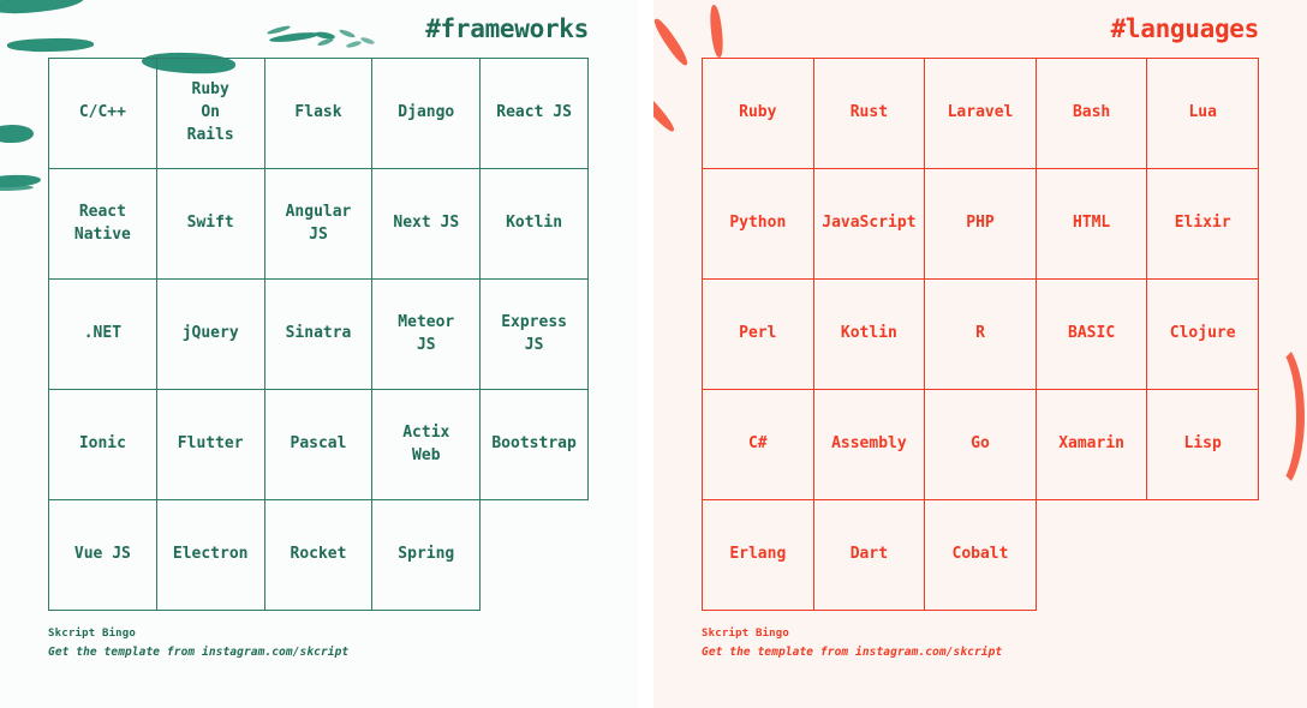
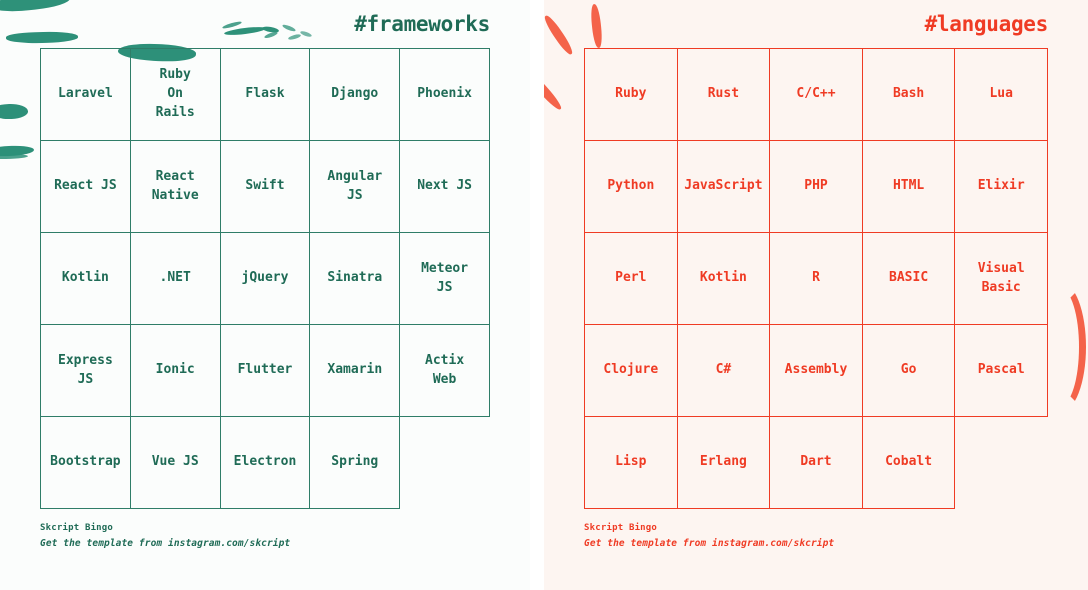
  #frameworks
- C/C++
+ Laravel
  Ruby
  On
  Rails
  Flask
  Django
+ Phoenix
  React JS
  React
  Native
  Swift
  Angular
  JS
  Next JS
  Kotlin
  .NET
  jQuery
  Sinatra
  Meteor
  JS
  Express
  JS
  Ionic
  Flutter
- Pascal
+ Xamarin
  Actix
  Web
  Bootstrap
  Vue JS
  Electron
- Rocket
  Spring
  Skcript Bingo
  Get the template from instagram.com/skcript
  #languages
  Ruby
  Rust
- Laravel
+ C/C++
  Bash
  Lua
  Python
  JavaScript
  PHP
  HTML
  Elixir
  Perl
  Kotlin
  R
  BASIC
+ Visual
+ Basic
  Clojure
  C#
  Assembly
  Go
- Xamarin
+ Pascal
  Lisp
  Erlang
  Dart
  Cobalt
  Skcript Bingo
  Get the template from instagram.com/skcript
